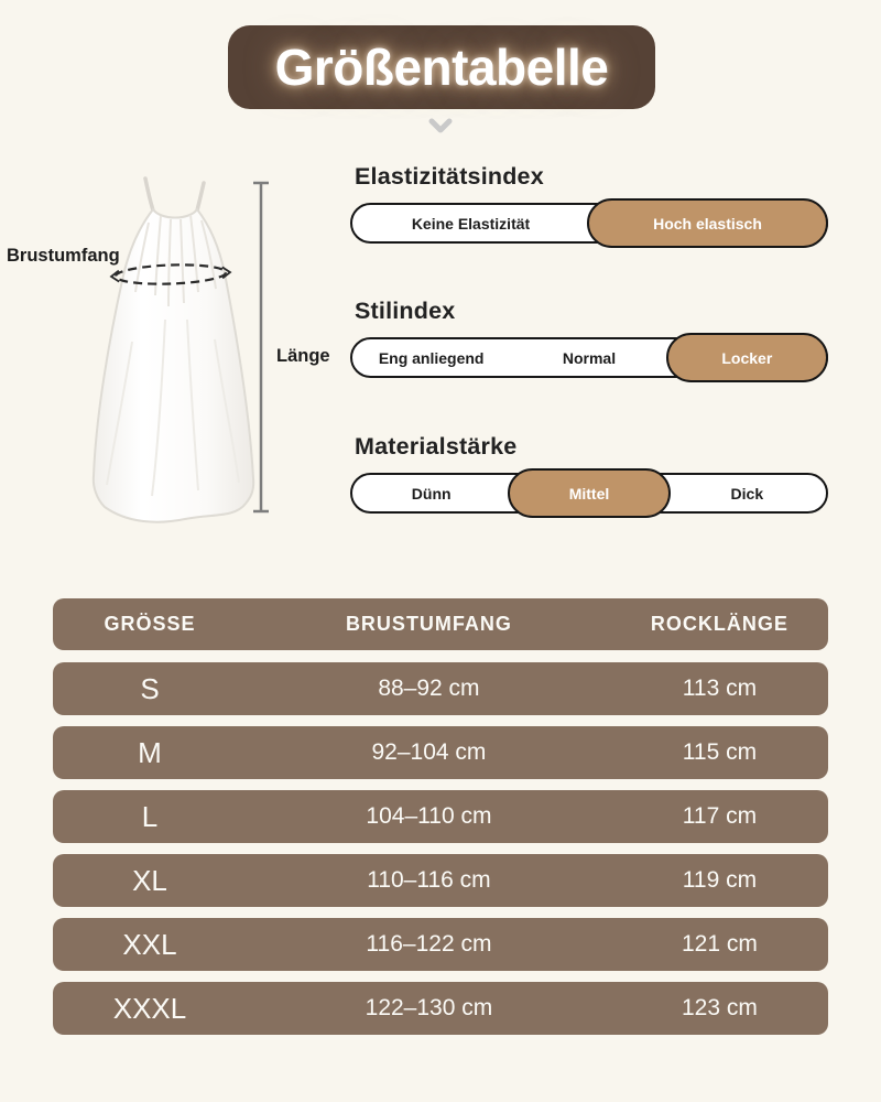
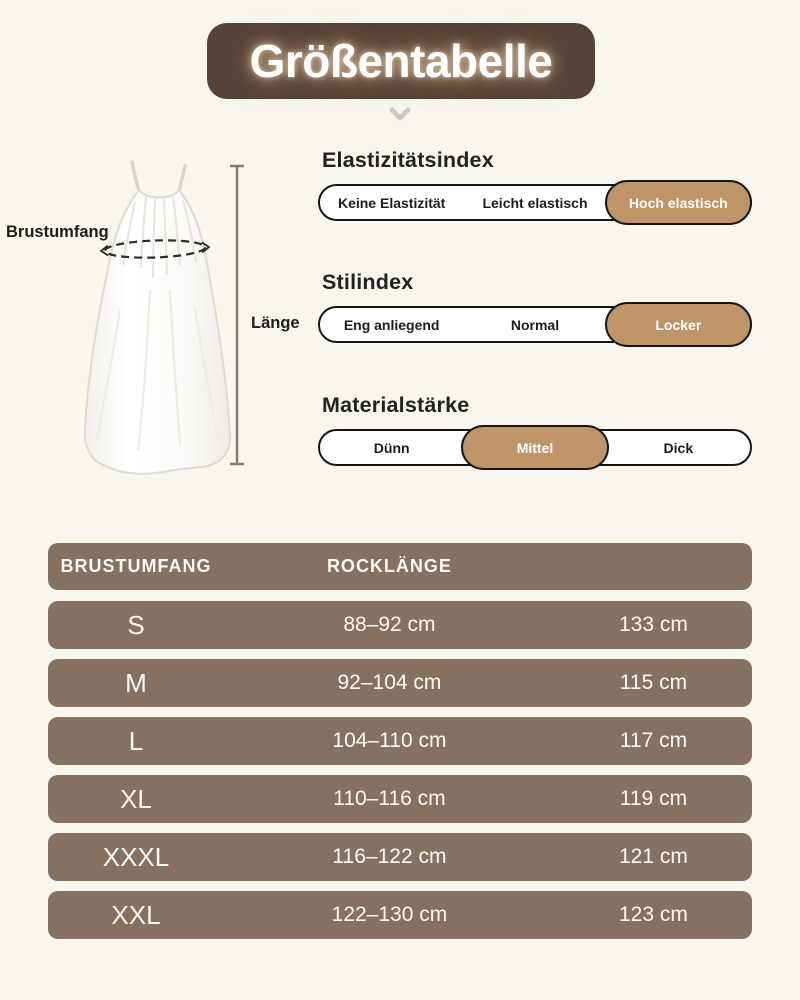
  Größentabelle
  Brustumfang
  Länge
  Elastizitätsindex
  Keine Elastizität
+ Leicht elastisch
  Hoch elastisch
  Stilindex
  Eng anliegend
  Normal
  Locker
  Materialstärke
  Dünn
  Mittel
  Dick
- GRÖSSE
  BRUSTUMFANG
  ROCKLÄNGE
  S
  88–92 cm
- 113 cm
+ 133 cm
  M
  92–104 cm
  115 cm
  L
  104–110 cm
  117 cm
  XL
  110–116 cm
  119 cm
- XXL
+ XXXL
  116–122 cm
  121 cm
- XXXL
+ XXL
  122–130 cm
  123 cm
